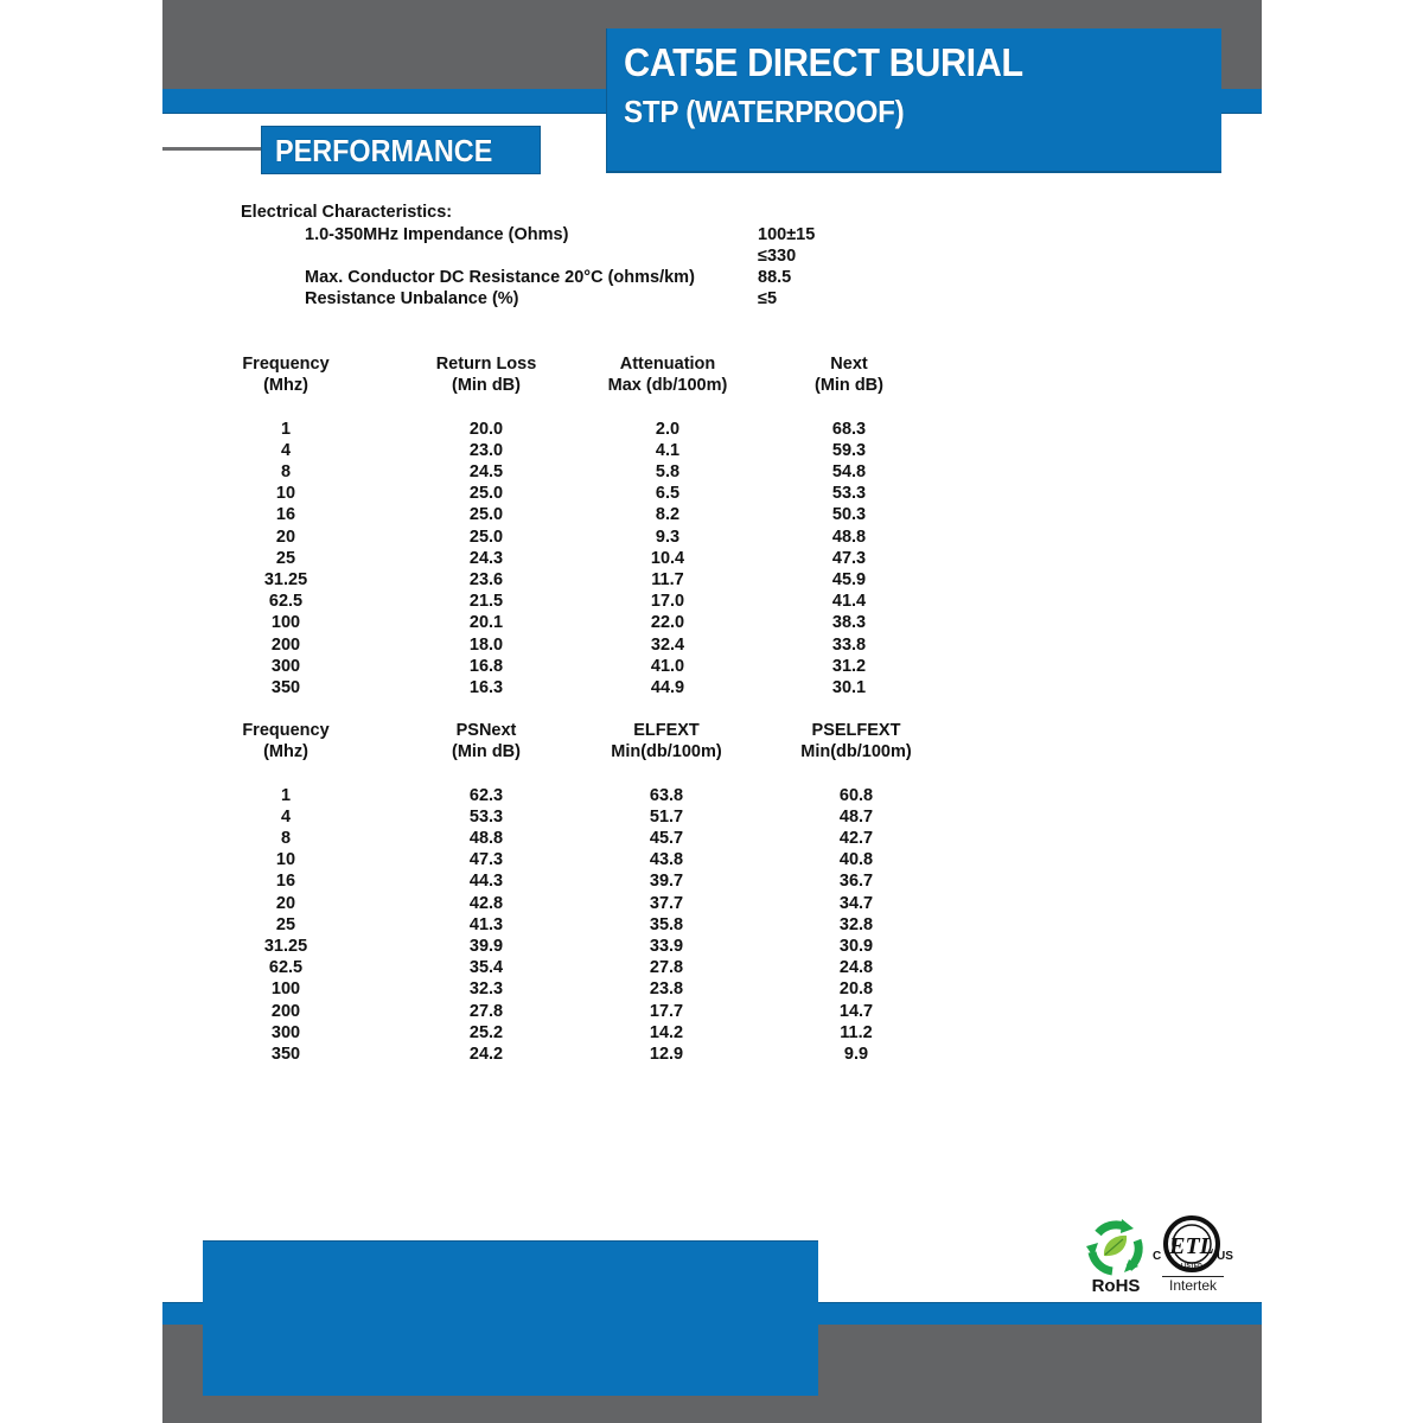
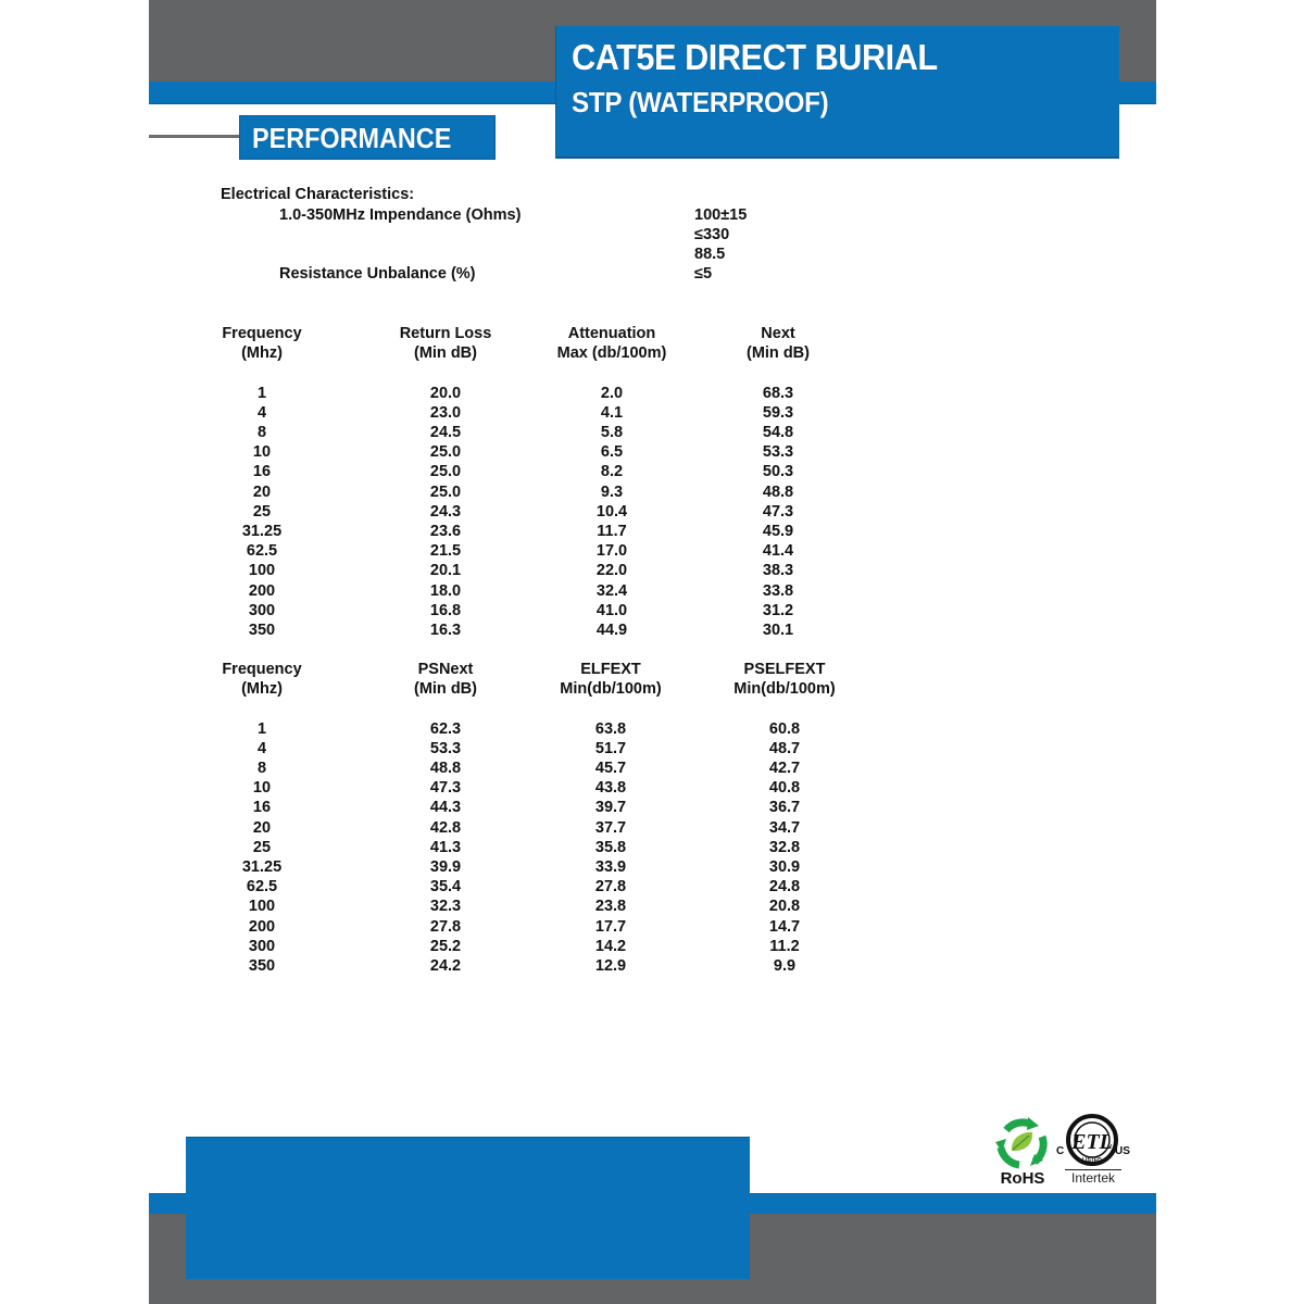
  CAT5E DIRECT BURIAL
  STP (WATERPROOF)
  PERFORMANCE
  Electrical Characteristics:
  1.0-350MHz Impendance (Ohms)
  100±15
  ≤330
- Max. Conductor DC Resistance 20°C (ohms/km)
  88.5
  Resistance Unbalance (%)
  ≤5
  Frequency
  (Mhz)
  Return Loss
  (Min dB)
  Attenuation
  Max (db/100m)
  Next
  (Min dB)
  1
  20.0
  2.0
  68.3
  4
  23.0
  4.1
  59.3
  8
  24.5
  5.8
  54.8
  10
  25.0
  6.5
  53.3
  16
  25.0
  8.2
  50.3
  20
  25.0
  9.3
  48.8
  25
  24.3
  10.4
  47.3
  31.25
  23.6
  11.7
  45.9
  62.5
  21.5
  17.0
  41.4
  100
  20.1
  22.0
  38.3
  200
  18.0
  32.4
  33.8
  300
  16.8
  41.0
  31.2
  350
  16.3
  44.9
  30.1
  Frequency
  (Mhz)
  PSNext
  (Min dB)
  ELFEXT
  Min(db/100m)
  PSELFEXT
  Min(db/100m)
  1
  62.3
  63.8
  60.8
  4
  53.3
  51.7
  48.7
  8
  48.8
  45.7
  42.7
  10
  47.3
  43.8
  40.8
  16
  44.3
  39.7
  36.7
  20
  42.8
  37.7
  34.7
  25
  41.3
  35.8
  32.8
  31.25
  39.9
  33.9
  30.9
  62.5
  35.4
  27.8
  24.8
  100
  32.3
  23.8
  20.8
  200
  27.8
  17.7
  14.7
  300
  25.2
  14.2
  11.2
  350
  24.2
  12.9
  9.9
  RoHS
  ETL
  C
  US
  Intertek
